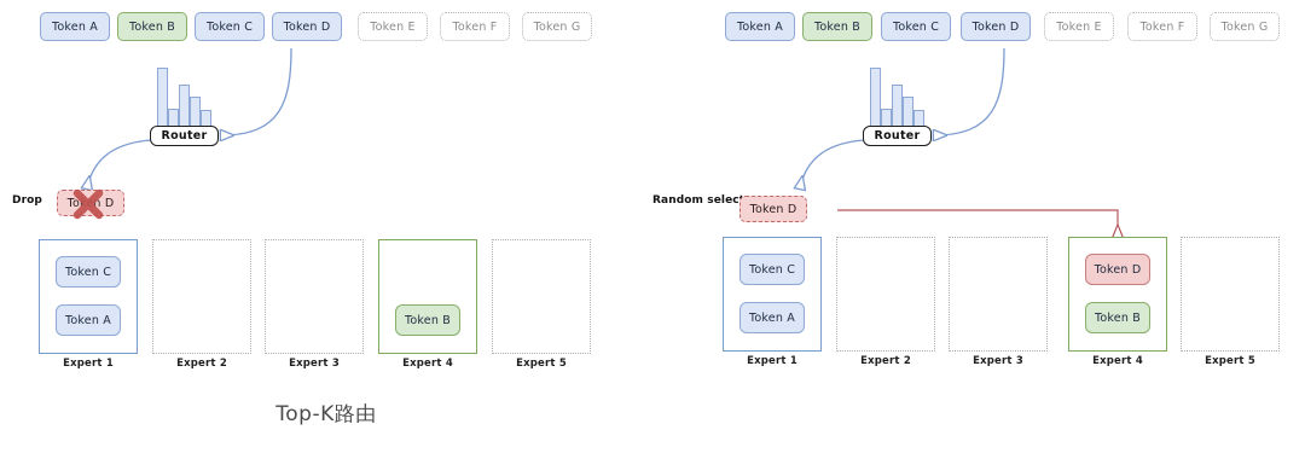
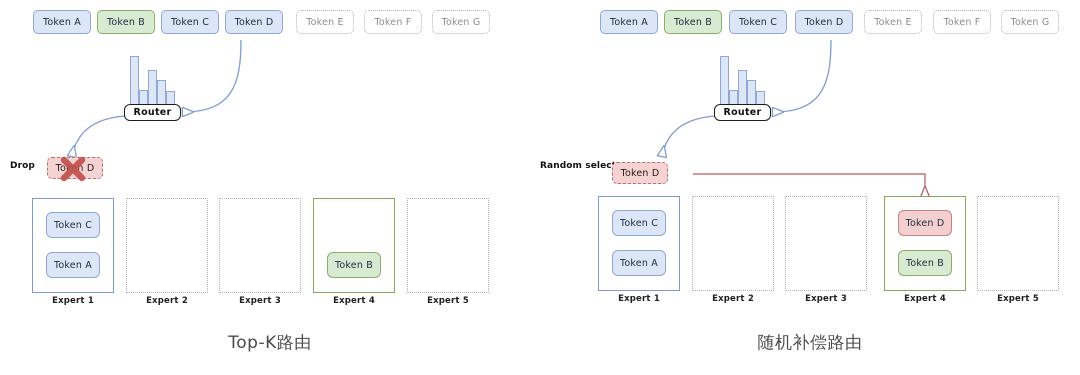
  Token A
  Token B
  Token C
  Token D
  Token E
  Token F
  Token G
  Router
  Drop
  Token C
  Token A
  Expert 1
  Expert 2
  Expert 3
  Token B
  Expert 4
  Expert 5
  Top-K路由
  Token A
  Token B
  Token C
  Token D
  Token E
  Token F
  Token G
  Router
  Random selec
  Token D
  Token C
  Token A
  Expert 1
  Expert 2
  Expert 3
  Token D
  Token B
  Expert 4
  Expert 5
+ 随机补偿路由
